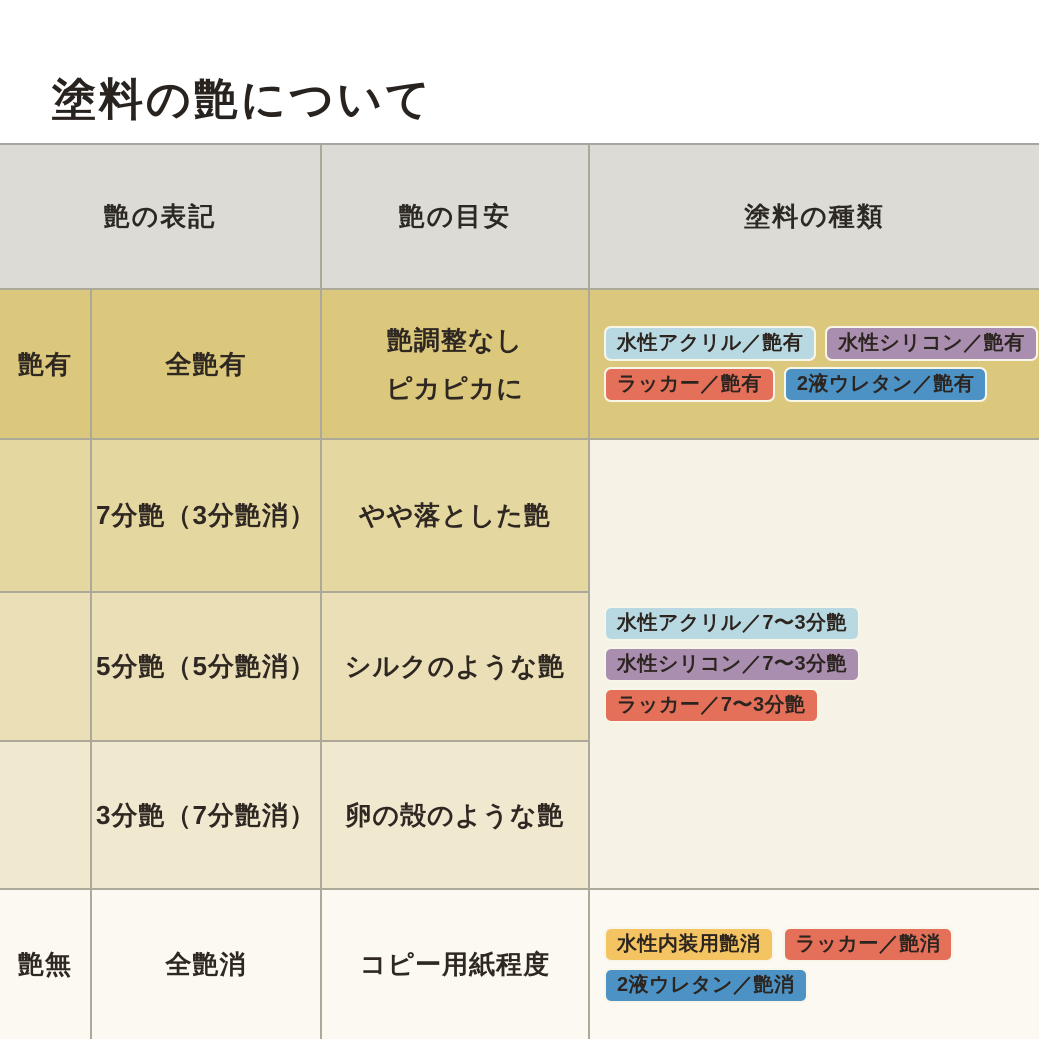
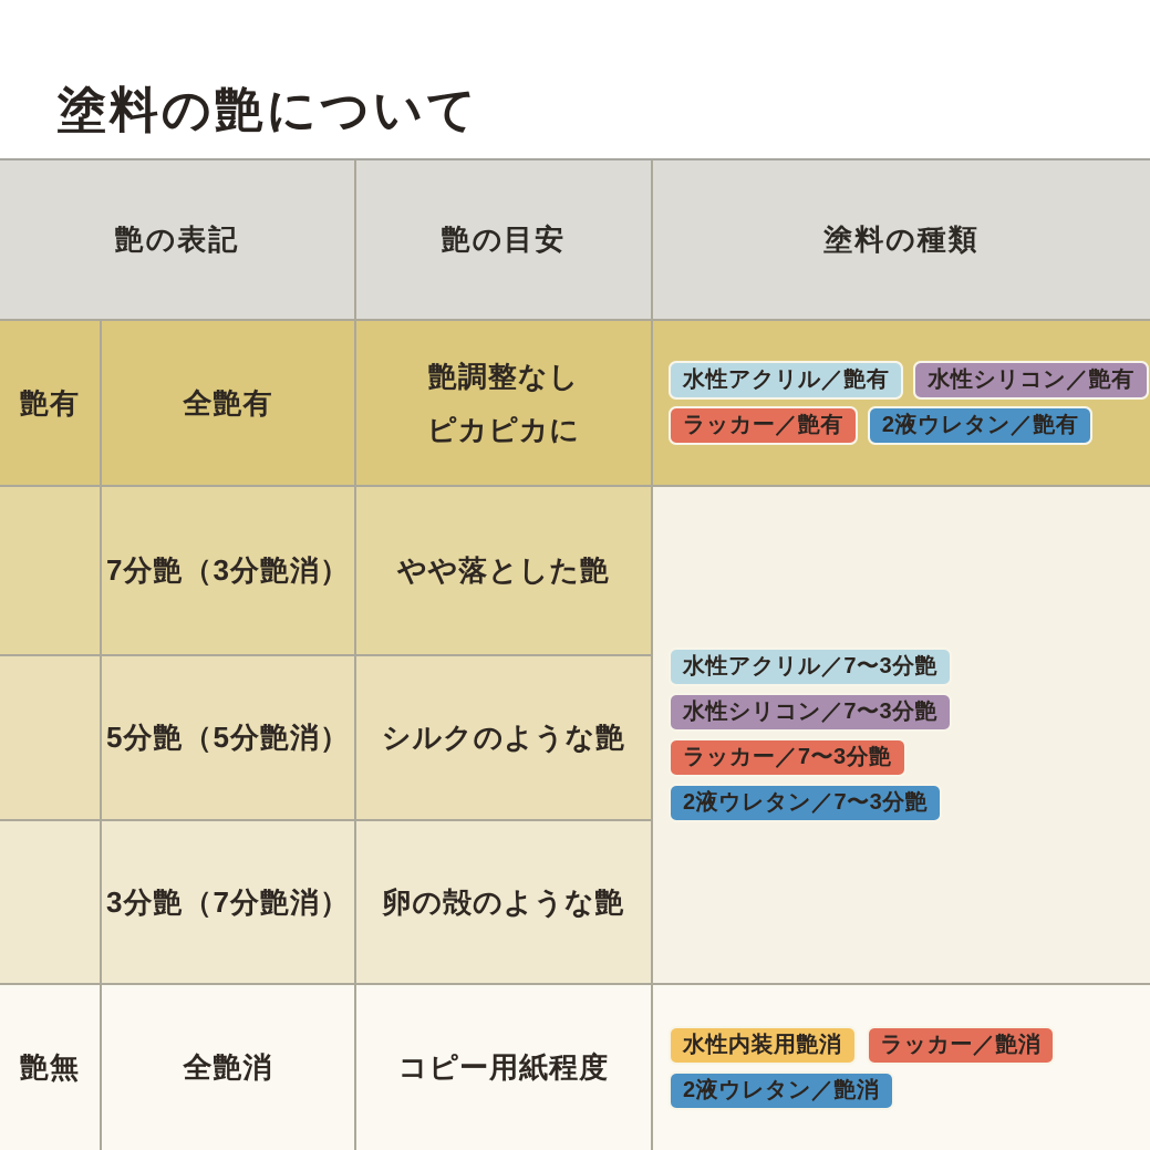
  塗料の艶について
  艶の表記
  艶の目安
  塗料の種類
  艶有
  全艶有
  艶調整なし
  ピカピカに
  水性アクリル／艶有
  水性シリコン／艶有
  ラッカー／艶有
  2液ウレタン／艶有
  7分艶（3分艶消）
  やや落とした艶
  水性アクリル／7〜3分艶
  水性シリコン／7〜3分艶
  ラッカー／7〜3分艶
+ 2液ウレタン／7〜3分艶
  5分艶（5分艶消）
  シルクのような艶
  3分艶（7分艶消）
  卵の殻のような艶
  艶無
  全艶消
  コピー用紙程度
  水性内装用艶消
  ラッカー／艶消
  2液ウレタン／艶消
